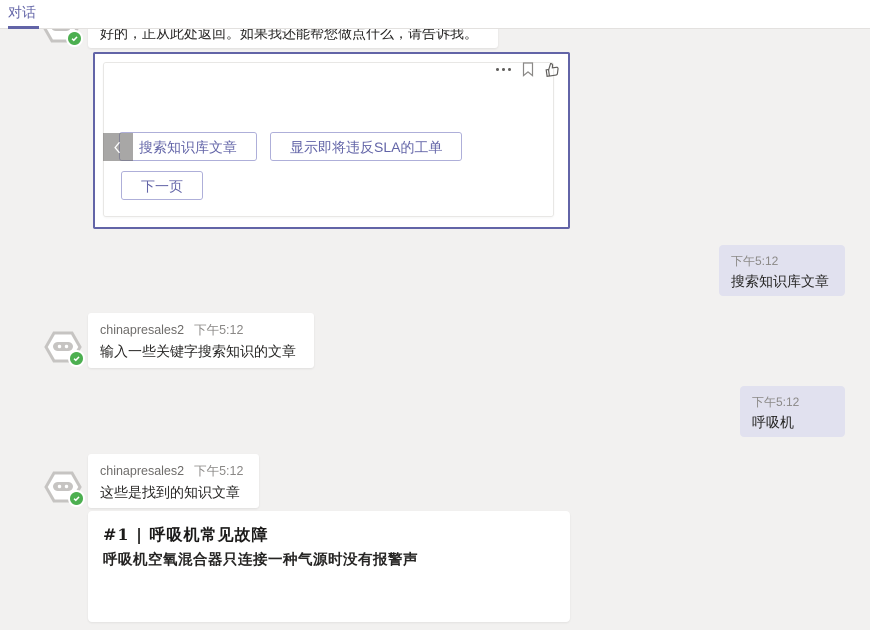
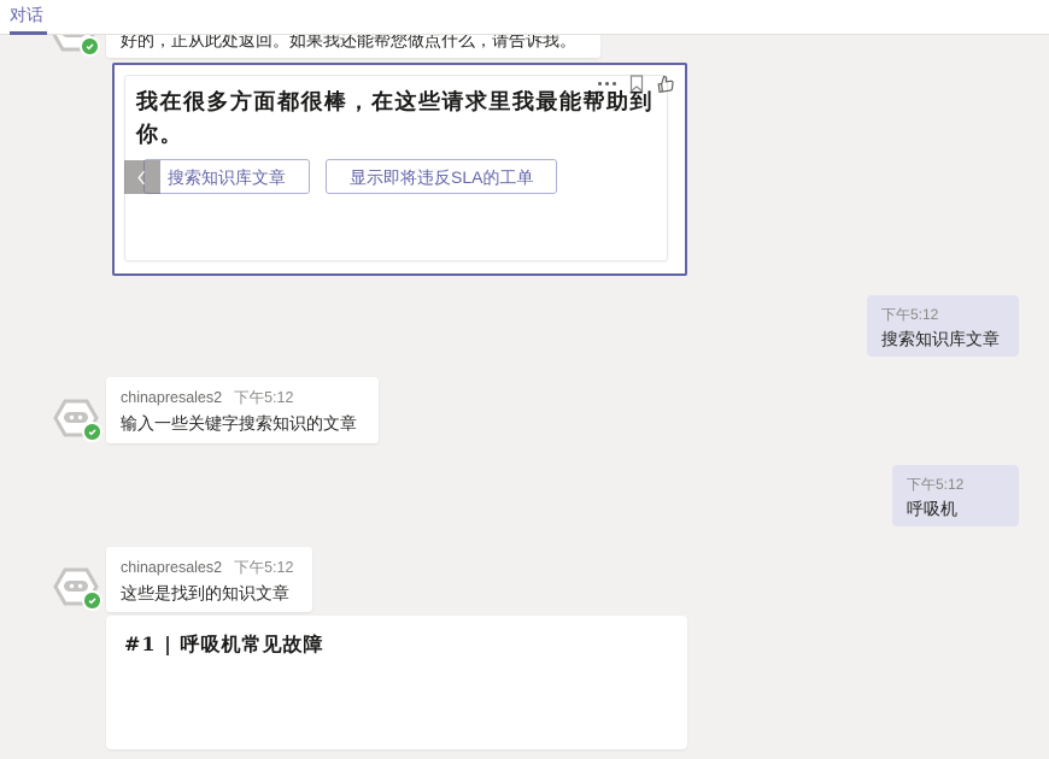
  好的，正从此处返回。如果我还能帮您做点什么，请告诉我。
+ 我在很多方面都很棒，在这些请求里我最能帮助到你。
  搜索知识库文章
  显示即将违反SLA的工单
- 下一页
  下午5:12
  搜索知识库文章
  chinapresales2 下午5:12
  输入一些关键字搜索知识的文章
  下午5:12
  呼吸机
  chinapresales2 下午5:12
  这些是找到的知识文章
  #1 | 呼吸机常见故障
- 呼吸机空氧混合器只连接一种气源时没有报警声
  对话
